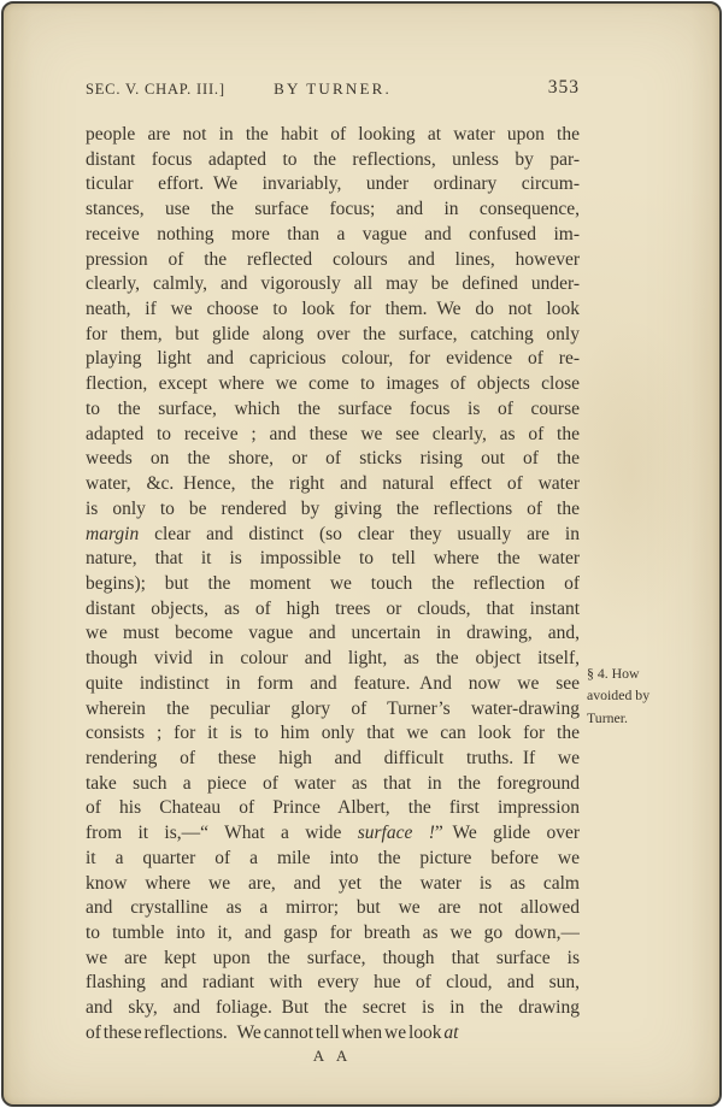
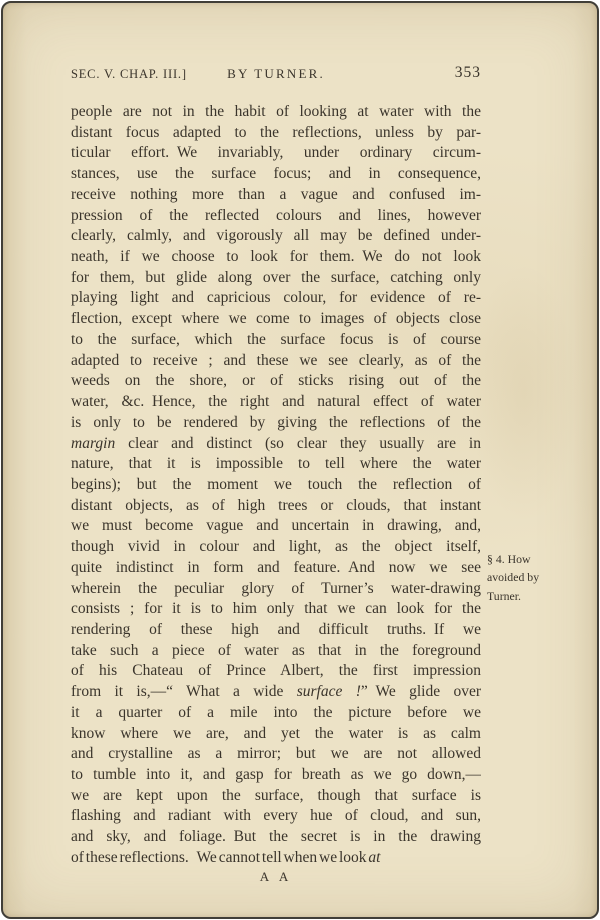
  SEC. V. CHAP. III.]
  BY TURNER.
  353
- people are not in the habit of looking at water upon the
+ people are not in the habit of looking at water with the
  distant focus adapted to the reflections, unless by par-
  ticular effort. We invariably, under ordinary circum-
  stances, use the surface focus; and in consequence,
  receive nothing more than a vague and confused im-
  pression of the reflected colours and lines, however
  clearly, calmly, and vigorously all may be defined under-
  neath, if we choose to look for them. We do not look
  for them, but glide along over the surface, catching on
  playing light and capricious colour, for evidence of r
  flection, except where we come to images of objects clo
  to the surface, which the surface focus is of cour
  adapted to receive ; and these we see clearly, as of t
  weeds on the shore, or of sticks rising out of t
  water, &c. Hence, the right and natural effect of wat
  is only to be rendered by giving the reflections of t
  margin clear and distinct (so clear they usually are
  nature, that it is impossible to tell where the wat
  begins); but the moment we touch the reflection
  distant objects, as of high trees or clouds, that insta
  we must become vague and uncertain in drawing, and,
  though vivid in colour and light, as the object itself,
  quite indistinct in form and feature. And now we see
  wherein the peculiar glory of Turner’s water-drawing
  consists ; for it is to him only that we can look for the
  rendering of these high and difficult truths. If we
  take such a piece of water as that in the foreground
  of his Chateau of Prince Albert, the first impression
  from it is,—“ What a wide surface !” We glide over
  it a quarter of a mile into the picture before we
  know where we are, and yet the water is as calm
  and crystalline as a mirror; but we are not allowed
  to tumble into it, and gasp for breath as we go down,—
  we are kept upon the surface, though that surface is
  flashing and radiant with every hue of cloud, and sun,
  and sky, and foliage. But the secret is in the drawing
  of these reflections. We cannot tell when we look at
  § 4. How
  avoided by
  Turner.
  A A
